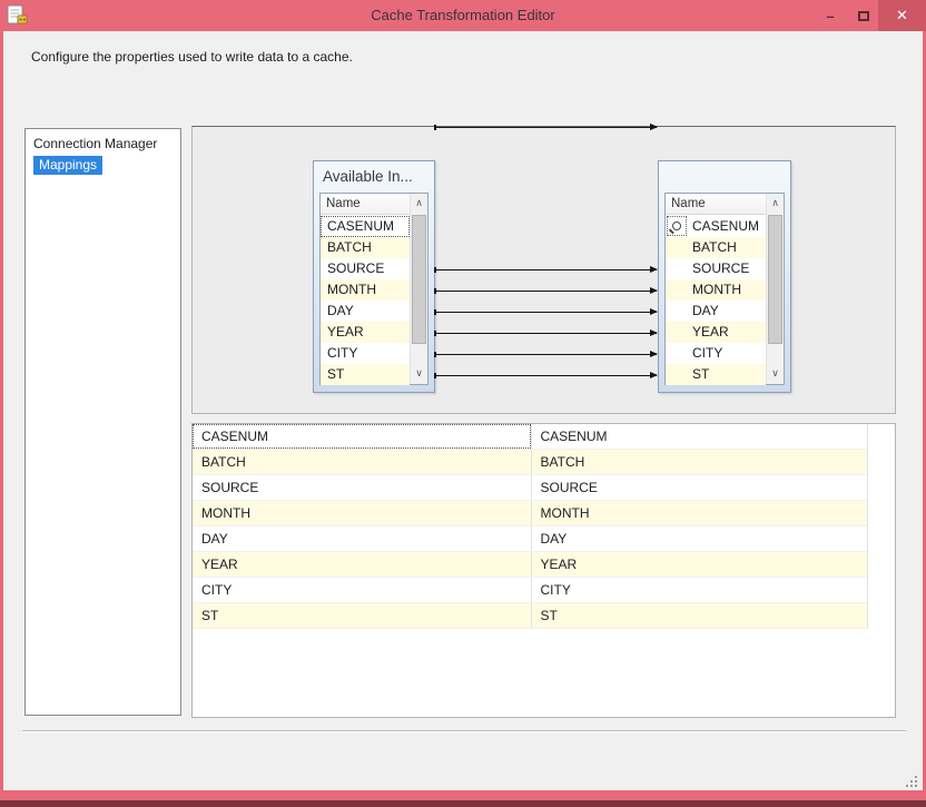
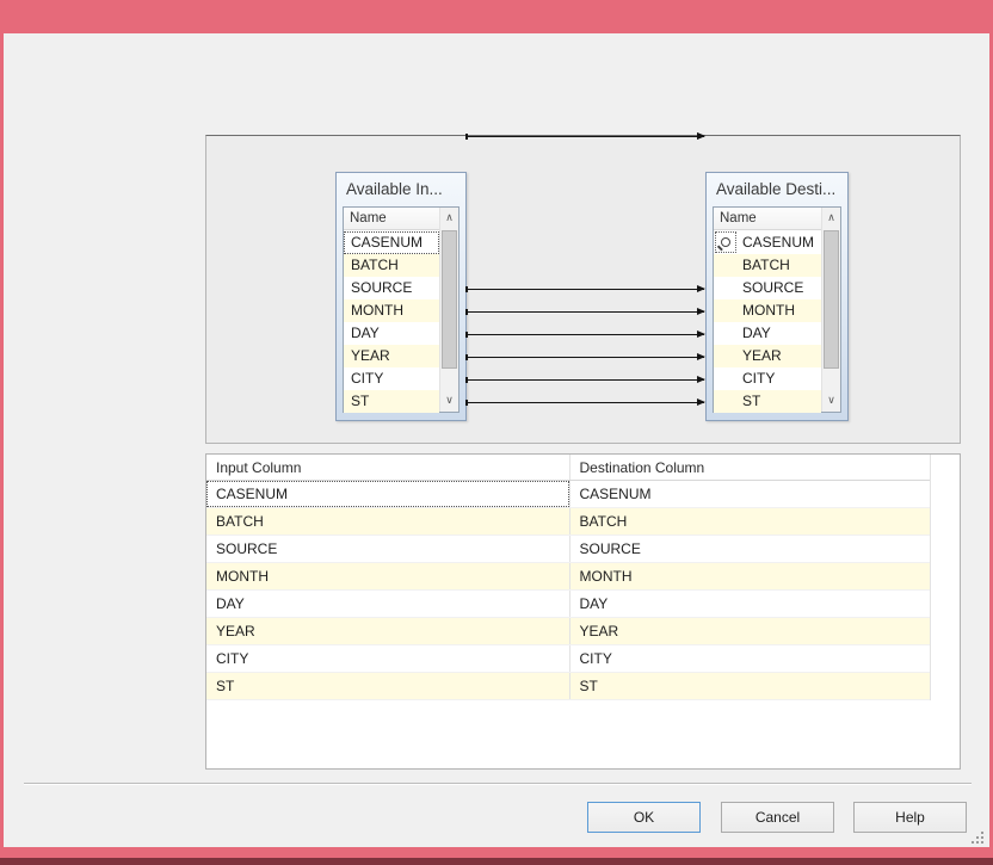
- Cache Transformation Editor
- –
- ✕
- Configure the properties used to write data to a cache.
- Connection Manager
- Mappings
  Available In...
  Name
  CASENUM
  BATCH
  SOURCE
  MONTH
  DAY
  YEAR
  CITY
  ST
  ∧
  ∨
+ Available Desti...
  Name
  CASENUM
  BATCH
  SOURCE
  MONTH
  DAY
  YEAR
  CITY
  ST
  ∧
  ∨
+ Input Column
+ Destination Column
  CASENUM
  CASENUM
  BATCH
  BATCH
  SOURCE
  SOURCE
  MONTH
  MONTH
  DAY
  DAY
  YEAR
  YEAR
  CITY
  CITY
  ST
  ST
+ OK
+ Cancel
+ Help
